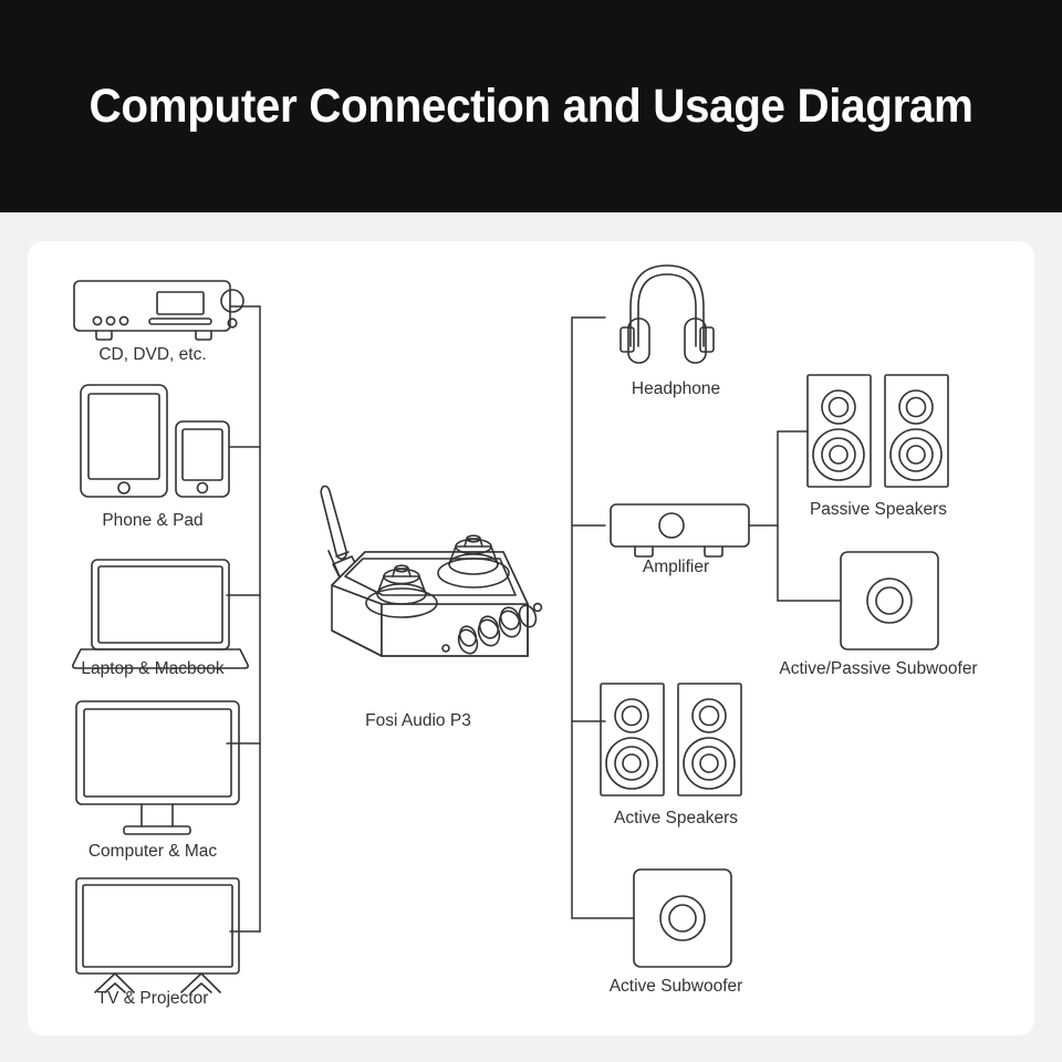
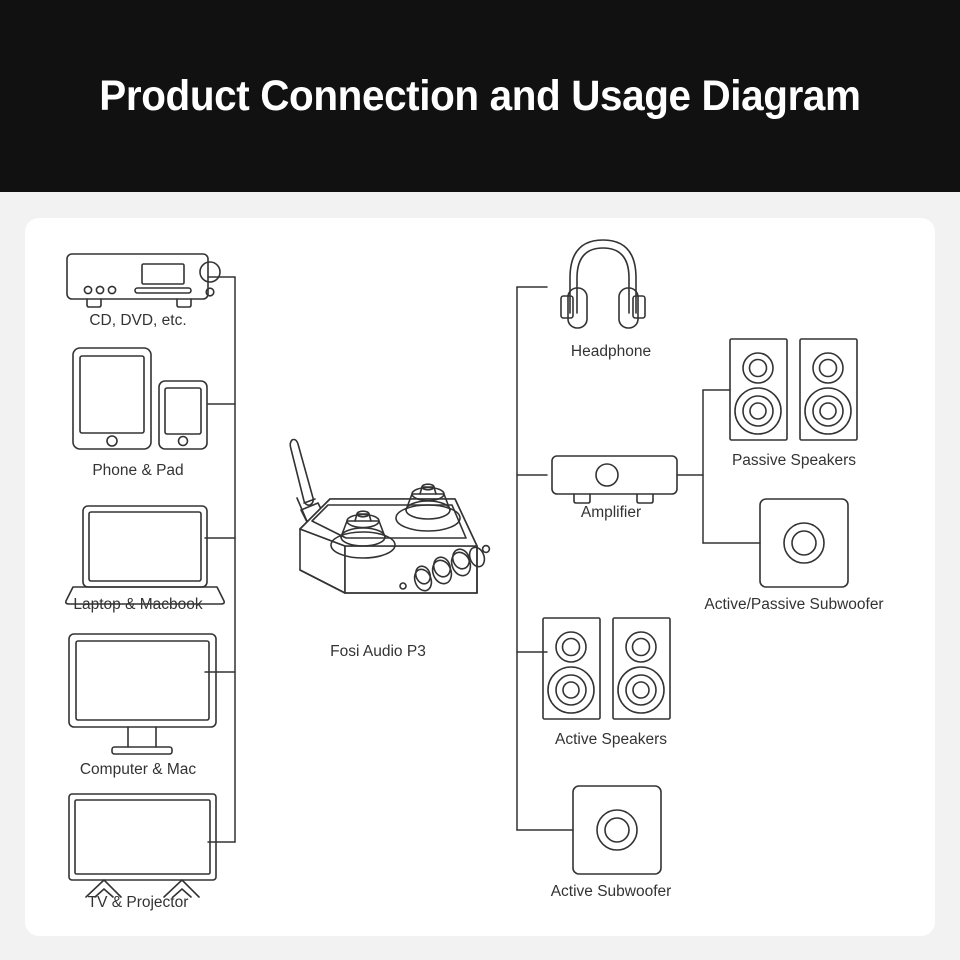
- Computer Connection and Usage Diagram
+ Product Connection and Usage Diagram
  CD, DVD, etc.
  Phone & Pad
  Laptop & Macbook
  Computer & Mac
  TV & Projector
  Fosi Audio P3
  Headphone
  Amplifier
  Passive Speakers
  Active/Passive Subwoofer
  Active Speakers
  Active Subwoofer
